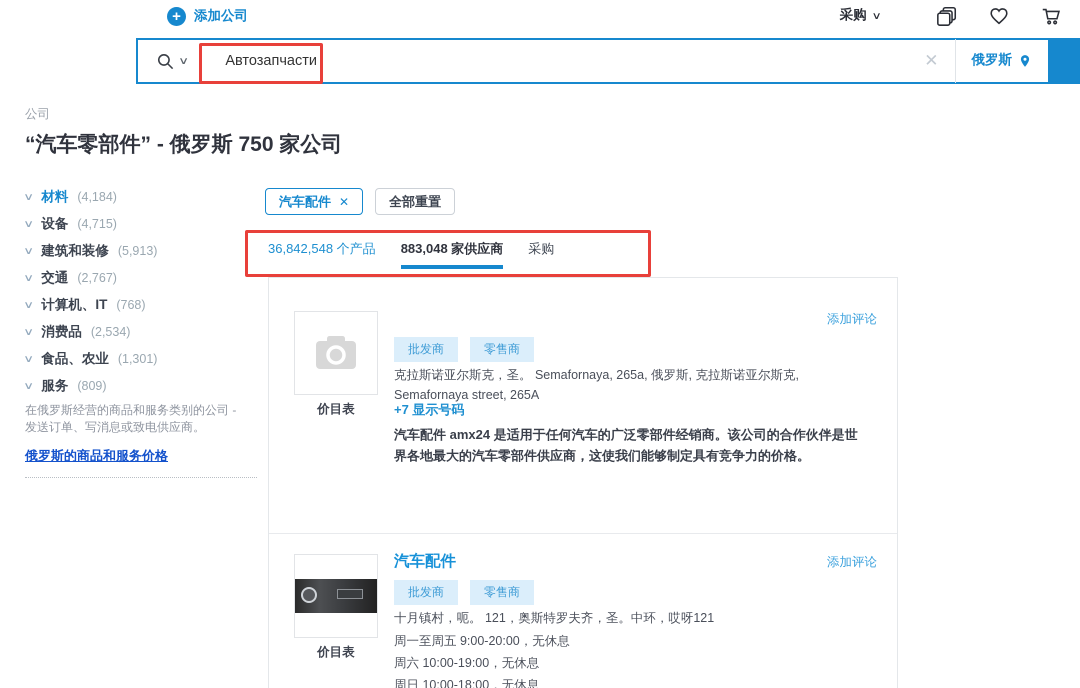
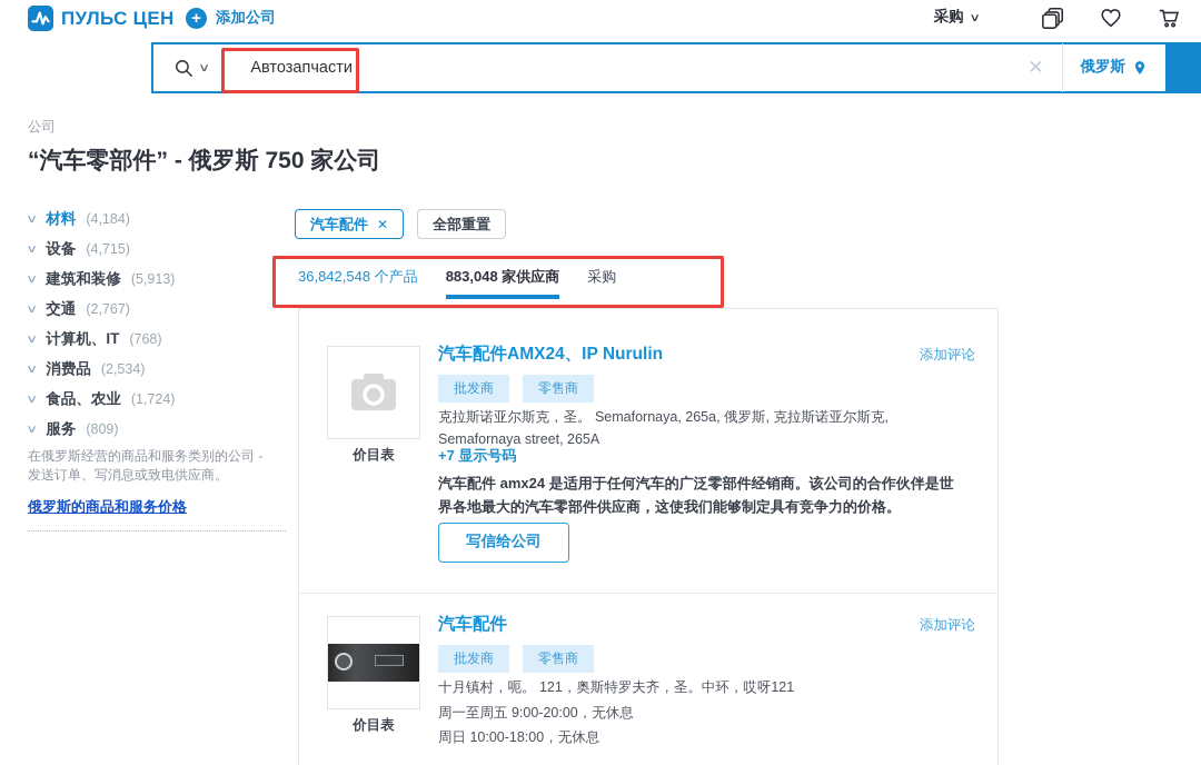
+ ПУЛЬС ЦЕН
  +
  添加公司
  采购
  ∨
  ∨
  Автозапчасти
  ✕
  俄罗斯
  公司
  “汽车零部件” - 俄罗斯 750 家公司
  ∨
  材料
  (4,184)
  ∨
  设备
  (4,715)
  ∨
  建筑和装修
  (5,913)
  ∨
  交通
  (2,767)
  ∨
  计算机、IT
  (768)
  ∨
  消费品
  (2,534)
  ∨
  食品、农业
- (1,301)
+ (1,724)
  ∨
  服务
  (809)
  在俄罗斯经营的商品和服务类别的公司 - 发送订单、写消息或致电供应商。
  俄罗斯的商品和服务价格
  汽车配件
  ✕
  全部重置
  36,842,548 个产品
  883,048 家供应商
  采购
  价目表
+ 汽车配件AMX24、IP Nurulin
  添加评论
  批发商
  零售商
  克拉斯诺亚尔斯克，圣。 Semafornaya, 265a, 俄罗斯, 克拉斯诺亚尔斯克, Semafornaya street, 265A
  +7 显示号码
  汽车配件 amx24 是适用于任何汽车的广泛零部件经销商。该公司的合作伙伴是世界各地最大的汽车零部件供应商，这使我们能够制定具有竞争力的价格。
+ 写信给公司
  价目表
  汽车配件
  添加评论
  批发商
  零售商
  十月镇村，呃。 121，奥斯特罗夫齐，圣。中环，哎呀121
  周一至周五 9:00-20:00，无休息
- 周六 10:00-19:00，无休息
  周日 10:00-18:00，无休息
